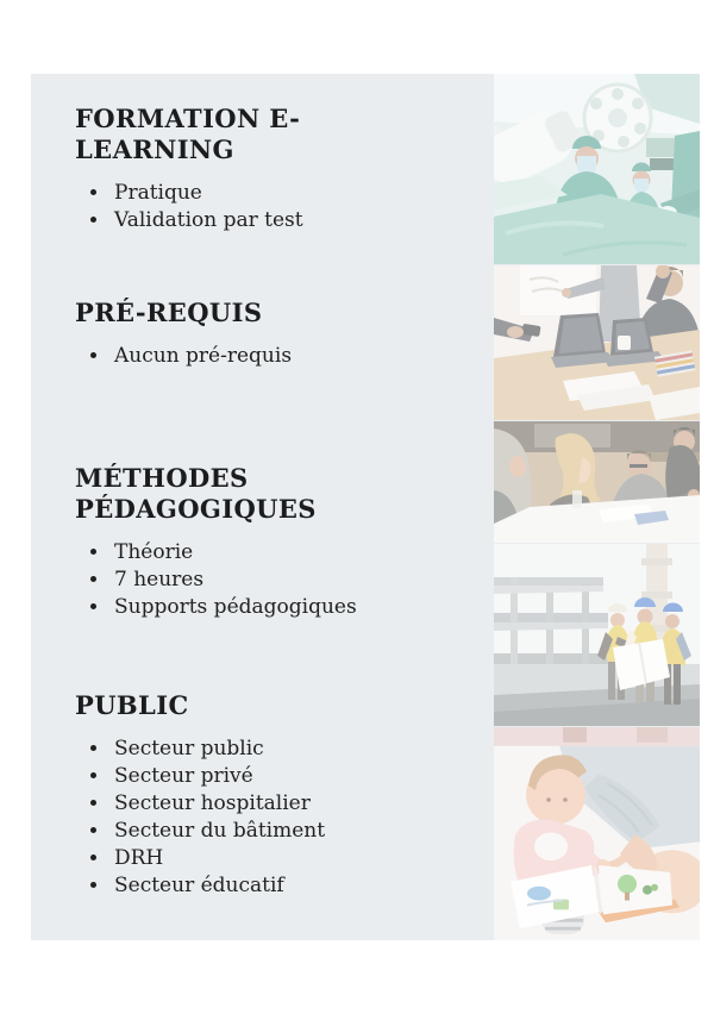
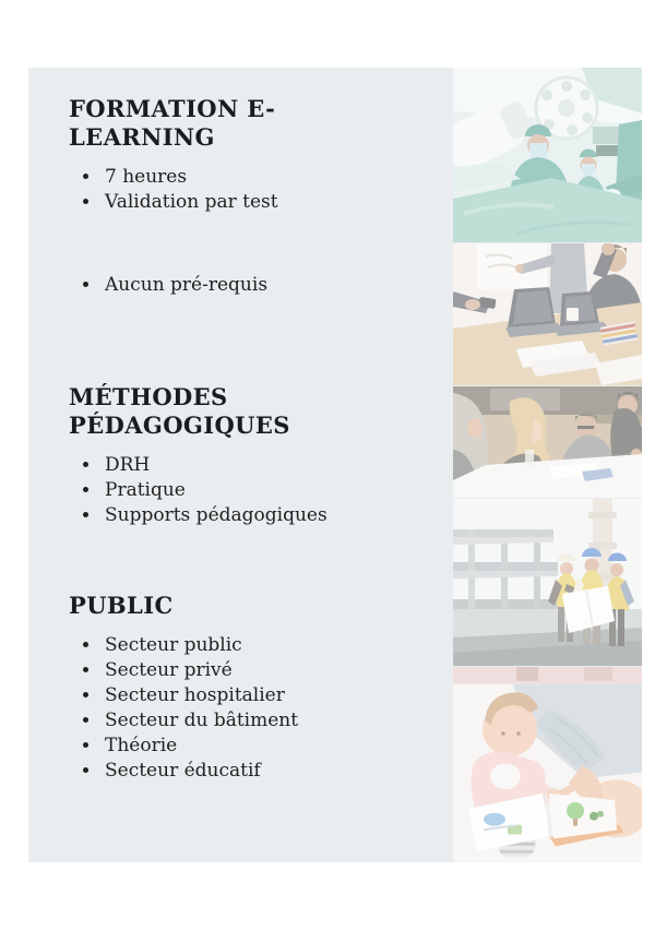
  FORMATION E-LEARNING
- Pratique
+ 7 heures
  Validation par test
- PRÉ-REQUIS
  Aucun pré-requis
  MÉTHODES PÉDAGOGIQUES
- Théorie
+ DRH
- 7 heures
+ Pratique
  Supports pédagogiques
  PUBLIC
  Secteur public
  Secteur privé
  Secteur hospitalier
  Secteur du bâtiment
- DRH
+ Théorie
  Secteur éducatif
